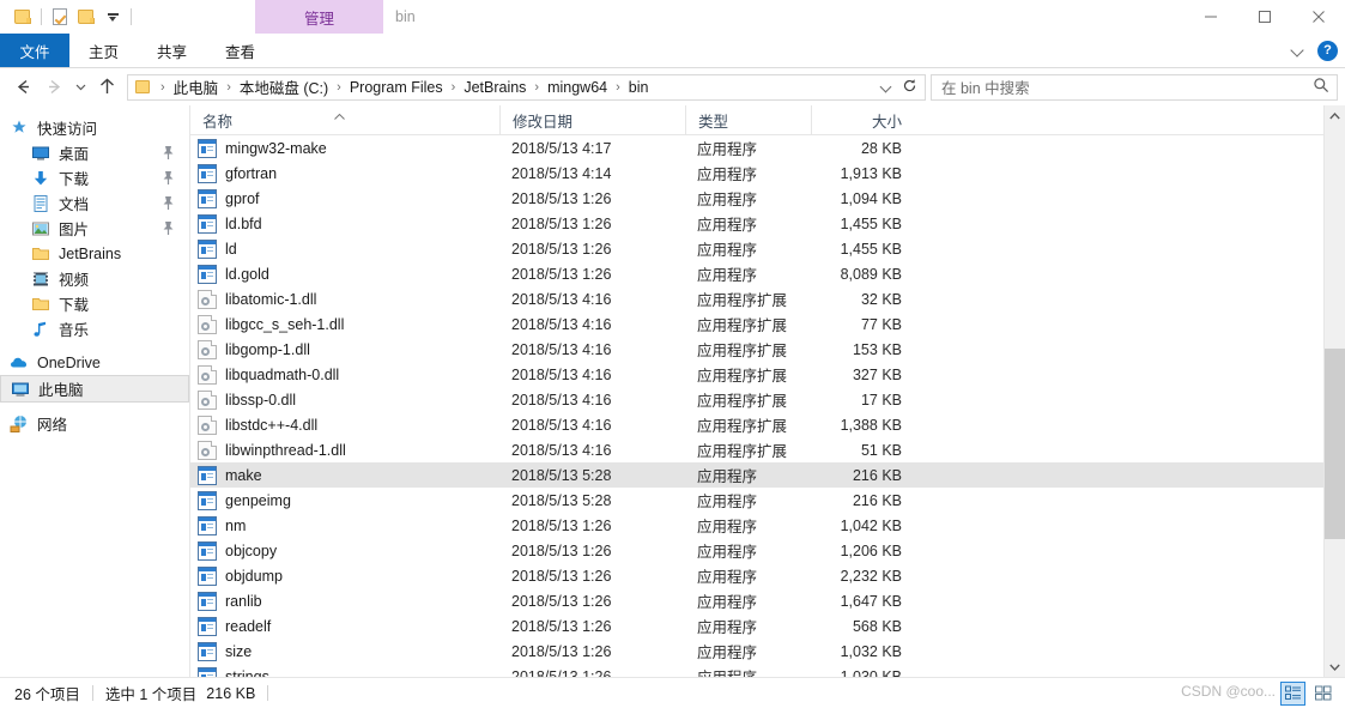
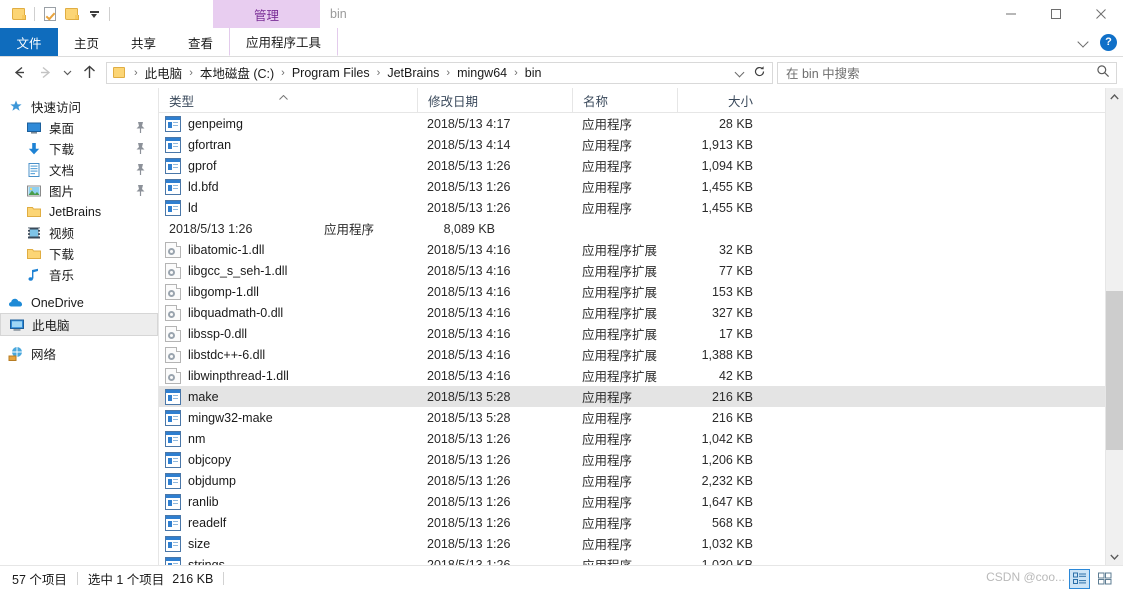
  管理
  bin
  文件
  主页
  共享
  查看
+ 应用程序工具
  ?
  ›
  此电脑
  ›
  本地磁盘 (C:)
  ›
  Program Files
  ›
  JetBrains
  ›
  mingw64
  ›
  bin
  在 bin 中搜索
  快速访问
  桌面
  下载
  文档
  图片
  JetBrains
  视频
  下载
  音乐
  OneDrive
  此电脑
  网络
- 名称
+ 类型
  修改日期
- 类型
+ 名称
  大小
- mingw32-make
+ genpeimg
  2018/5/13 4:17
  应用程序
  28 KB
  gfortran
  2018/5/13 4:14
  应用程序
  1,913 KB
  gprof
  2018/5/13 1:26
  应用程序
  1,094 KB
  ld.bfd
  2018/5/13 1:26
  应用程序
  1,455 KB
  ld
  2018/5/13 1:26
  应用程序
  1,455 KB
- ld.gold
  2018/5/13 1:26
  应用程序
  8,089 KB
  libatomic-1.dll
  2018/5/13 4:16
  应用程序扩展
  32 KB
  libgcc_s_seh-1.dll
  2018/5/13 4:16
  应用程序扩展
  77 KB
  libgomp-1.dll
  2018/5/13 4:16
  应用程序扩展
  153 KB
  libquadmath-0.dll
  2018/5/13 4:16
  应用程序扩展
  327 KB
  libssp-0.dll
  2018/5/13 4:16
  应用程序扩展
  17 KB
- libstdc++-4.dll
+ libstdc++-6.dll
  2018/5/13 4:16
  应用程序扩展
  1,388 KB
  libwinpthread-1.dll
  2018/5/13 4:16
  应用程序扩展
- 51 KB
+ 42 KB
  make
  2018/5/13 5:28
  应用程序
  216 KB
- genpeimg
+ mingw32-make
  2018/5/13 5:28
  应用程序
  216 KB
  nm
  2018/5/13 1:26
  应用程序
  1,042 KB
  objcopy
  2018/5/13 1:26
  应用程序
  1,206 KB
  objdump
  2018/5/13 1:26
  应用程序
  2,232 KB
  ranlib
  2018/5/13 1:26
  应用程序
  1,647 KB
  readelf
  2018/5/13 1:26
  应用程序
  568 KB
  size
  2018/5/13 1:26
  应用程序
  1,032 KB
- 26 个项目
+ 57 个项目
  选中 1 个项目
  216 KB
  CSDN @coo...
